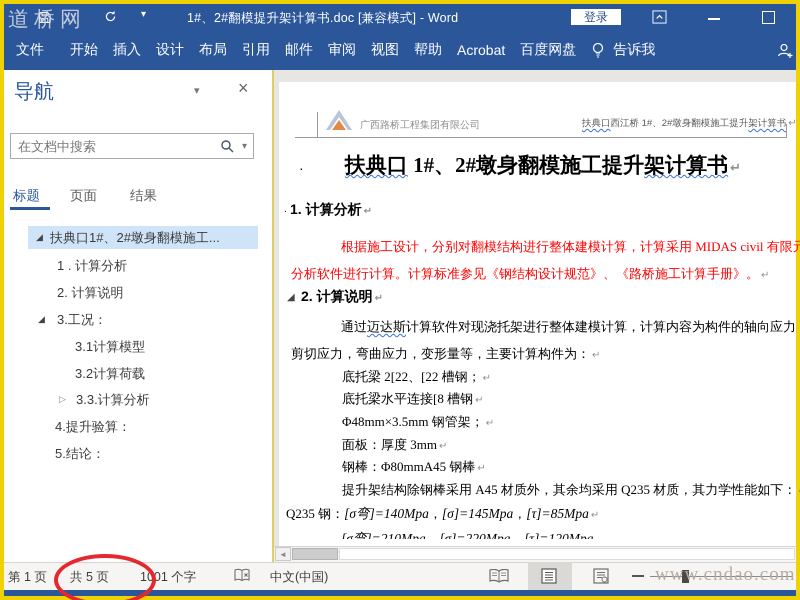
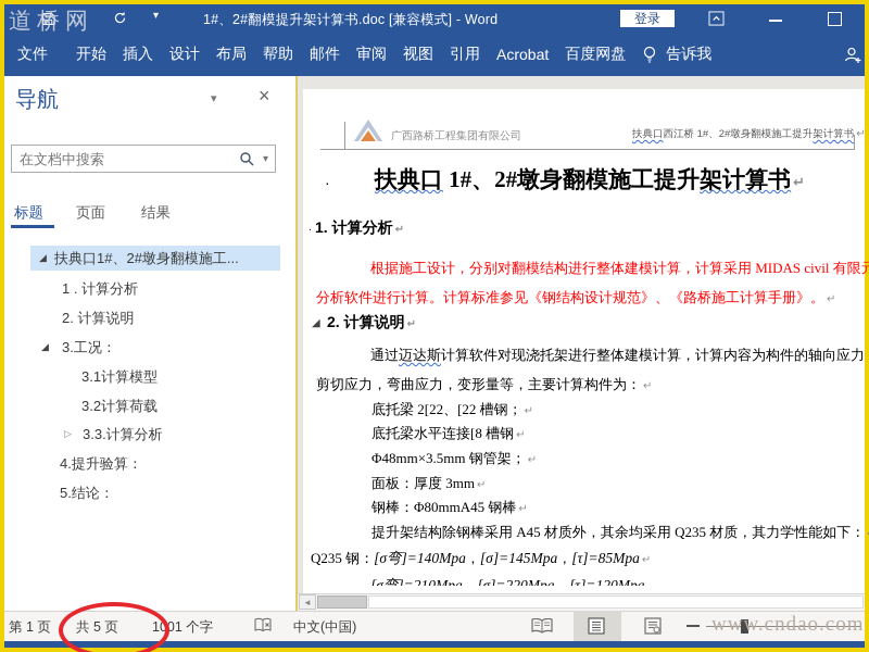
  ▾
  1#、2#翻模提升架计算书.doc [兼容模式] - Word
  登录
  文件
  开始
  插入
  设计
  布局
- 引用
+ 帮助
  邮件
  审阅
  视图
- 帮助
+ 引用
  Acrobat
  百度网盘
  告诉我
  导航
  ▾
  ×
  在文档中搜索
  ▾
  标题
  页面
  结果
  ◢
  扶典口1#、2#墩身翻模施工...
  1 . 计算分析
  2. 计算说明
  ◢
  3.工况：
  3.1计算模型
  3.2计算荷载
  ▷
  3.3.计算分析
  4.提升验算：
  5.结论：
  广西路桥工程集团有限公司
  扶典口西江桥 1#、2#墩身翻模施工提升架计算书 ↵
  ·
  扶典口 1#、2#墩身翻模施工提升架计算书 ↵
  .
  1. 计算分析 ↵
  根据施工设计，分别对翻模结构进行整体建模计算，计算采用 MIDAS civil 有限元
  分析软件进行计算。计算标准参见《钢结构设计规范》、《路桥施工计算手册》。 ↵
  ◢
  2. 计算说明 ↵
  通过迈达斯计算软件对现浇托架进行整体建模计算，计算内容为构件的轴向应力
  剪切应力，弯曲应力，变形量等，主要计算构件为： ↵
  底托梁 2[22、[22 槽钢； ↵
  底托梁水平连接[8 槽钢 ↵
  Φ48mm×3.5mm 钢管架； ↵
  面板：厚度 3mm ↵
  钢棒：Φ80mmA45 钢棒 ↵
  提升架结构除钢棒采用 A45 材质外，其余均采用 Q235 材质，其力学性能如下：
  Q235 钢：[σ弯]=140Mpa，[σ]=145Mpa，[τ]=85Mpa ↵
  [σ弯]=210Mpa [σ]=220Mpa [τ]=120Mpa
  ◄
  第 1 页
  共 5 页
  1001 个字
  中文(中国)
  道桥网
  www.cndao.com
